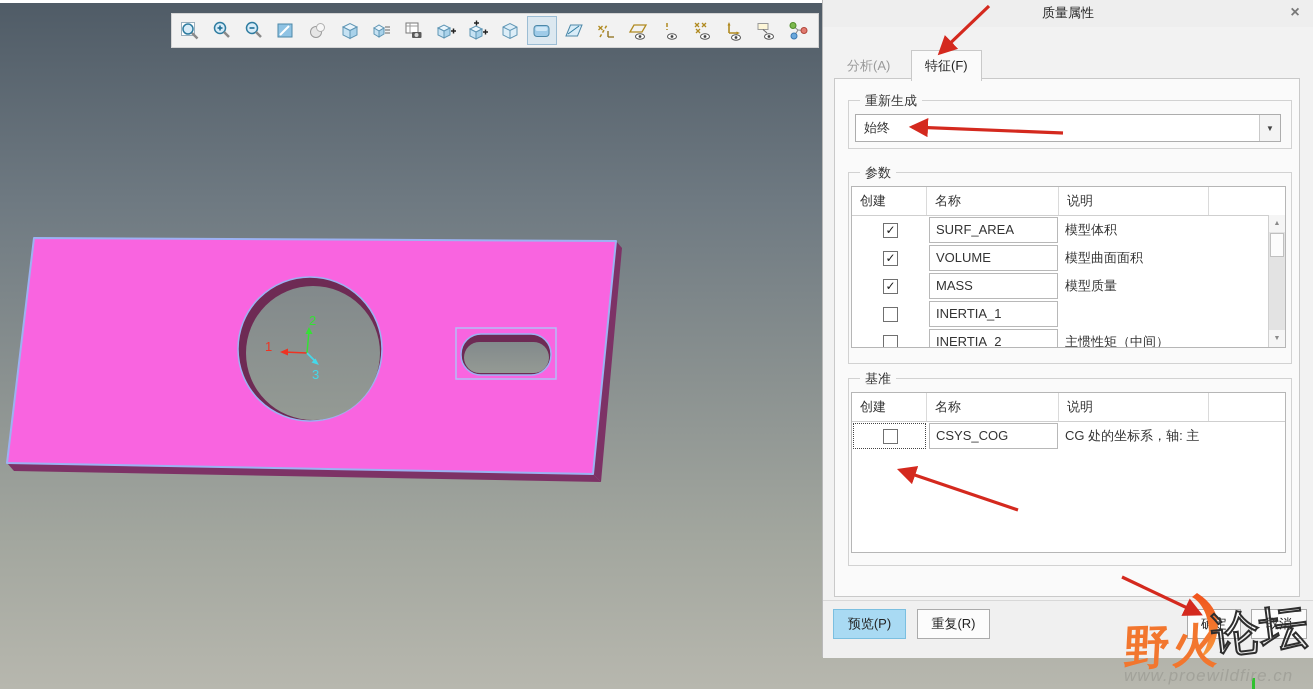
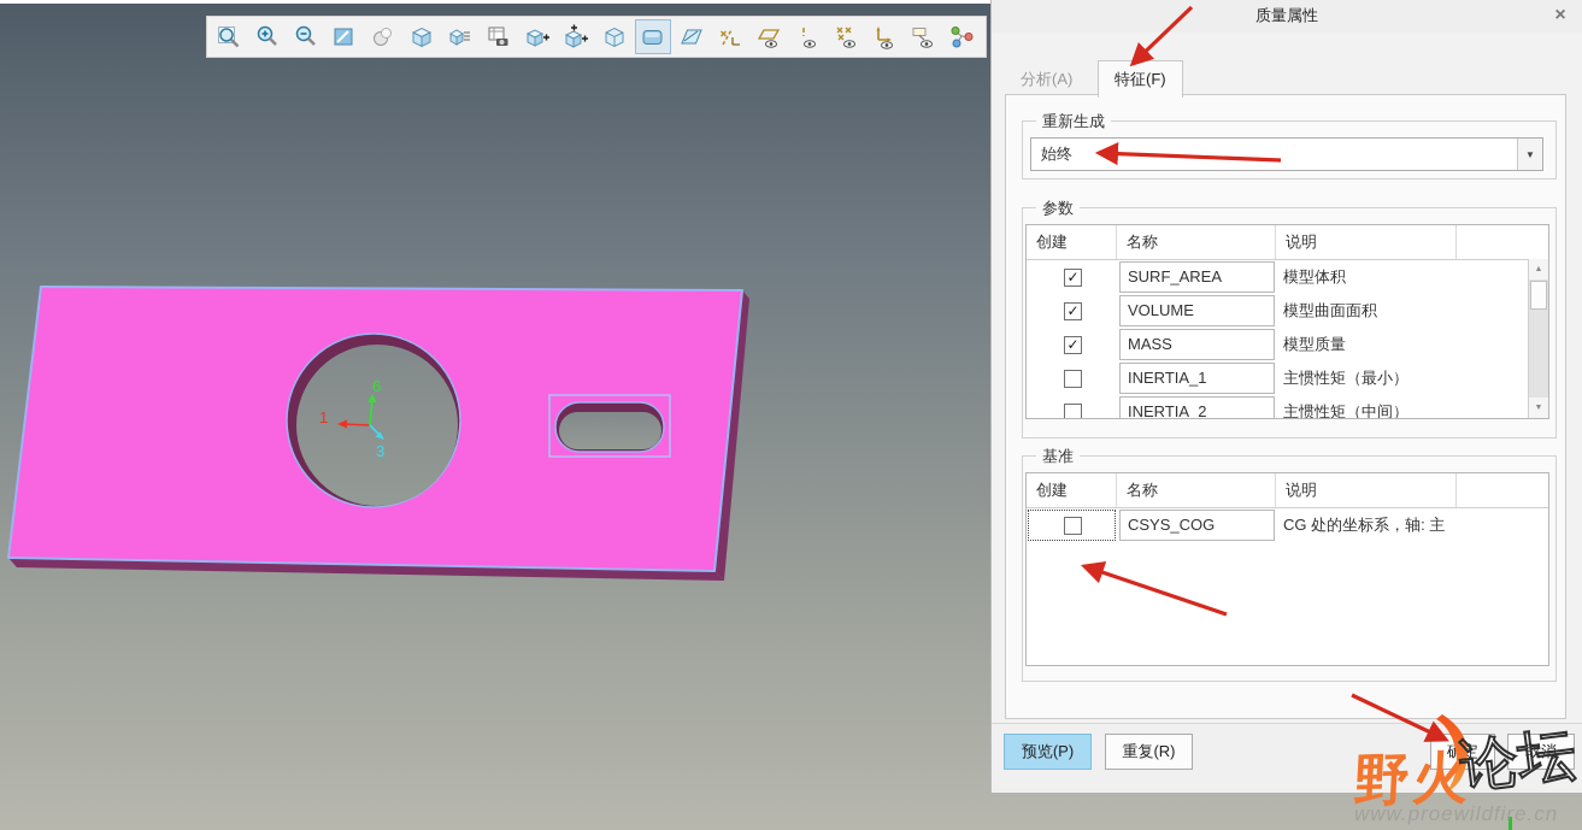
  1
- 2
+ 6
  3
  质量属性
  ×
  分析(A)
  特征(F)
  重新生成
  始终
  ▼
  参数
  创建
  名称
  说明
  SURF_AREA
  模型体积
  VOLUME
  模型曲面面积
  MASS
  模型质量
  INERTIA_1
+ 主惯性矩（最小）
  INERTIA_2
  主惯性矩（中间）
  基准
  创建
  名称
  说明
  CSYS_COG
  CG 处的坐标系，轴: 主
  预览(P)
  重复(R)
  确定
  取消
  www.proewildfire.cn
